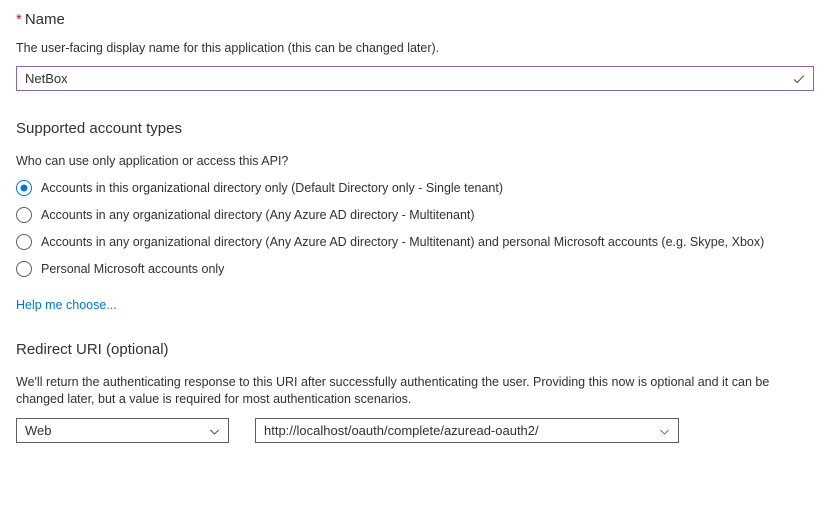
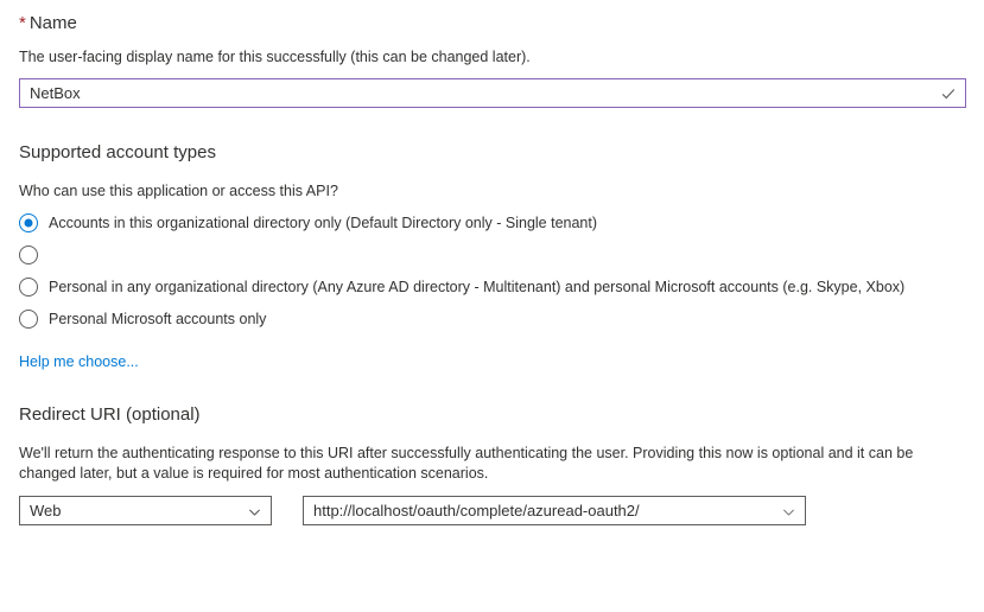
  * Name
- The user-facing display name for this application (this can be changed later).
+ The user-facing display name for this successfully (this can be changed later).
  NetBox
  Supported account types
- Who can use only application or access this API?
+ Who can use this application or access this API?
  Accounts in this organizational directory only (Default Directory only - Single tenant)
- Accounts in any organizational directory (Any Azure AD directory - Multitenant)
- Accounts in any organizational directory (Any Azure AD directory - Multitenant) and personal Microsoft accounts (e.g. Skype, Xbox)
+ Personal in any organizational directory (Any Azure AD directory - Multitenant) and personal Microsoft accounts (e.g. Skype, Xbox)
  Personal Microsoft accounts only
  Help me choose...
  Redirect URI (optional)
  We'll return the authenticating response to this URI after successfully authenticating the user. Providing this now is optional and it can be changed later, but a value is required for most authentication scenarios.
  Web
  http://localhost/oauth/complete/azuread-oauth2/
